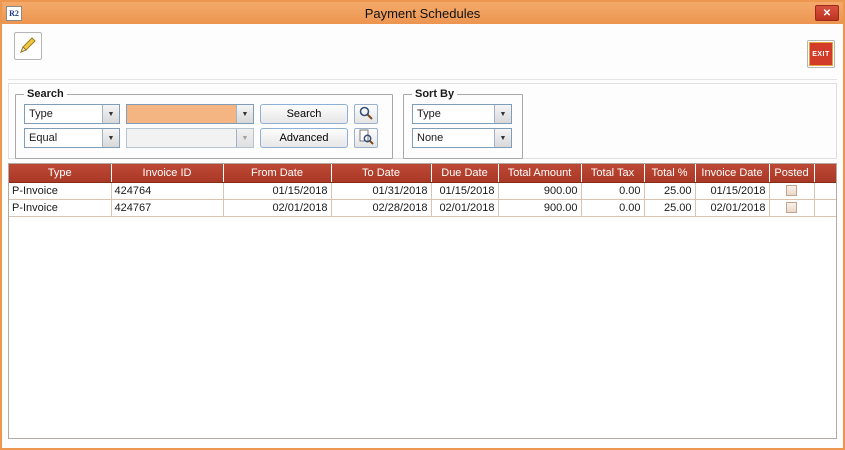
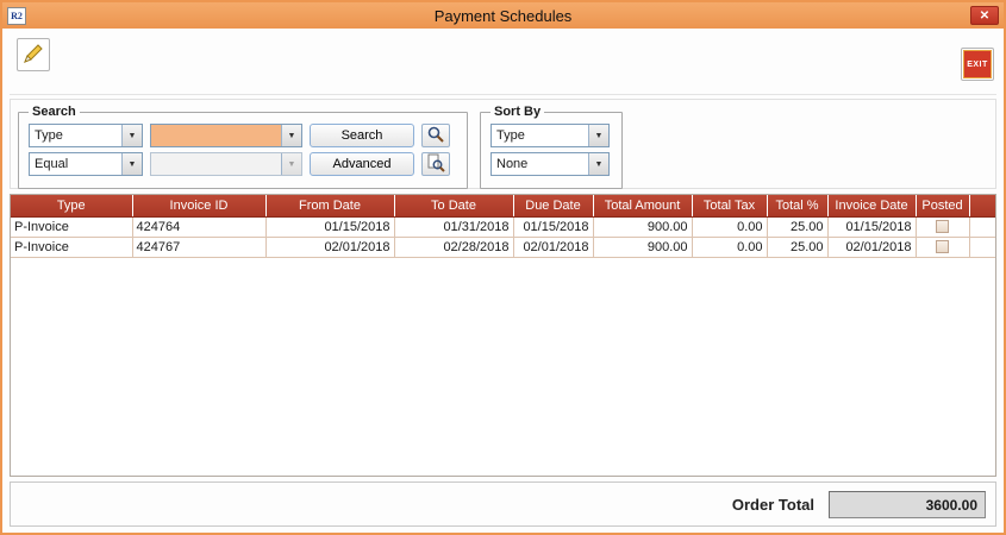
  R2
  Payment Schedules
  ✕
  Search
  Type
  Search
  Equal
  Advanced
  Sort By
  Type
  None
  Type	Invoice ID	From Date	To Date	Due Date	Total Amount	Total Tax	Total %	Invoice Date	Posted
  P-Invoice	424764	01/15/2018	01/31/2018	01/15/2018	900.00	0.00	25.00	01/15/2018
  P-Invoice	424767	02/01/2018	02/28/2018	02/01/2018	900.00	0.00	25.00	02/01/2018
+ Order Total
+ 3600.00
